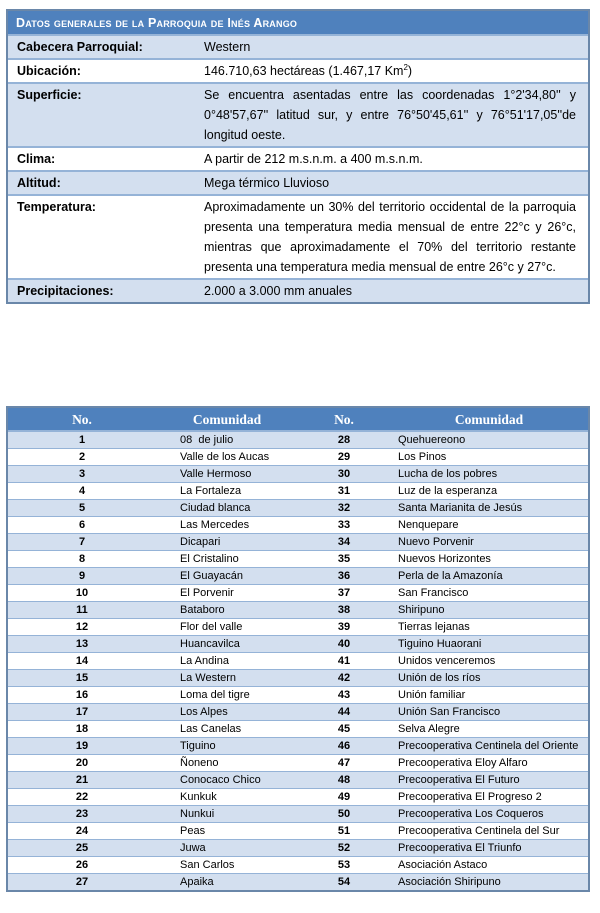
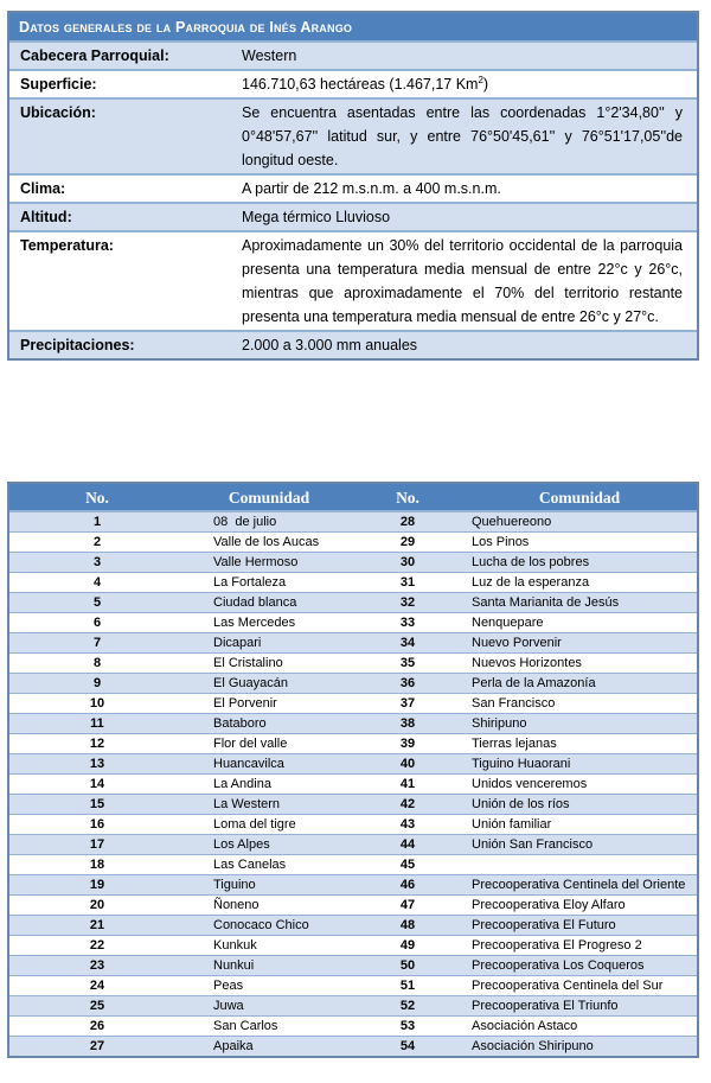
  Datos generales de la Parroquia de Inés Arango
  Cabecera Parroquial:
  Western
- Ubicación:
+ Superficie:
  146.710,63 hectáreas (1.467,17 Km2)
- Superficie:
+ Ubicación:
  Se encuentra asentadas entre las coordenadas 1°2'34,80'' y 0°48'57,67'' latitud sur, y entre 76°50'45,61'' y 76°51'17,05''de longitud oeste.
  Clima:
  A partir de 212 m.s.n.m. a 400 m.s.n.m.
  Altitud:
  Mega térmico Lluvioso
  Temperatura:
  Aproximadamente un 30% del territorio occidental de la parroquia presenta una temperatura media mensual de entre 22°c y 26°c, mientras que aproximadamente el 70% del territorio restante presenta una temperatura media mensual de entre 26°c y 27°c.
  Precipitaciones:
  2.000 a 3.000 mm anuales
  No.
  Comunidad
  No.
  Comunidad
  1
  08 de julio
  28
  Quehuereono
  2
  Valle de los Aucas
  29
  Los Pinos
  3
  Valle Hermoso
  30
  Lucha de los pobres
  4
  La Fortaleza
  31
  Luz de la esperanza
  5
  Ciudad blanca
  32
  Santa Marianita de Jesús
  6
  Las Mercedes
  33
  Nenquepare
  7
  Dicapari
  34
  Nuevo Porvenir
  8
  El Cristalino
  35
  Nuevos Horizontes
  9
  El Guayacán
  36
  Perla de la Amazonía
  10
  El Porvenir
  37
  San Francisco
  11
  Bataboro
  38
  Shiripuno
  12
  Flor del valle
  39
  Tierras lejanas
  13
  Huancavilca
  40
  Tiguino Huaorani
  14
  La Andina
  41
  Unidos venceremos
  15
  La Western
  42
  Unión de los ríos
  16
  Loma del tigre
  43
  Unión familiar
  17
  Los Alpes
  44
  Unión San Francisco
  18
  Las Canelas
  45
- Selva Alegre
  19
  Tiguino
  46
  Precooperativa Centinela del Oriente
  20
  Ñoneno
  47
  Precooperativa Eloy Alfaro
  21
  Conocaco Chico
  48
  Precooperativa El Futuro
  22
  Kunkuk
  49
  Precooperativa El Progreso 2
  23
  Nunkui
  50
  Precooperativa Los Coqueros
  24
  Peas
  51
  Precooperativa Centinela del Sur
  25
  Juwa
  52
  Precooperativa El Triunfo
  26
  San Carlos
  53
  Asociación Astaco
  27
  Apaika
  54
  Asociación Shiripuno
